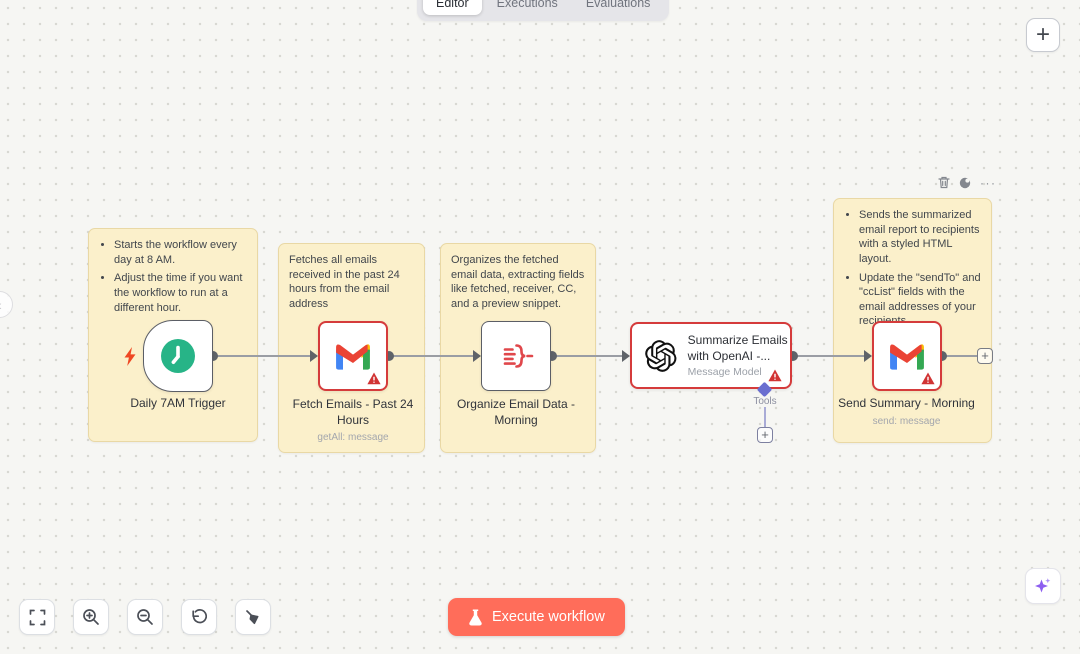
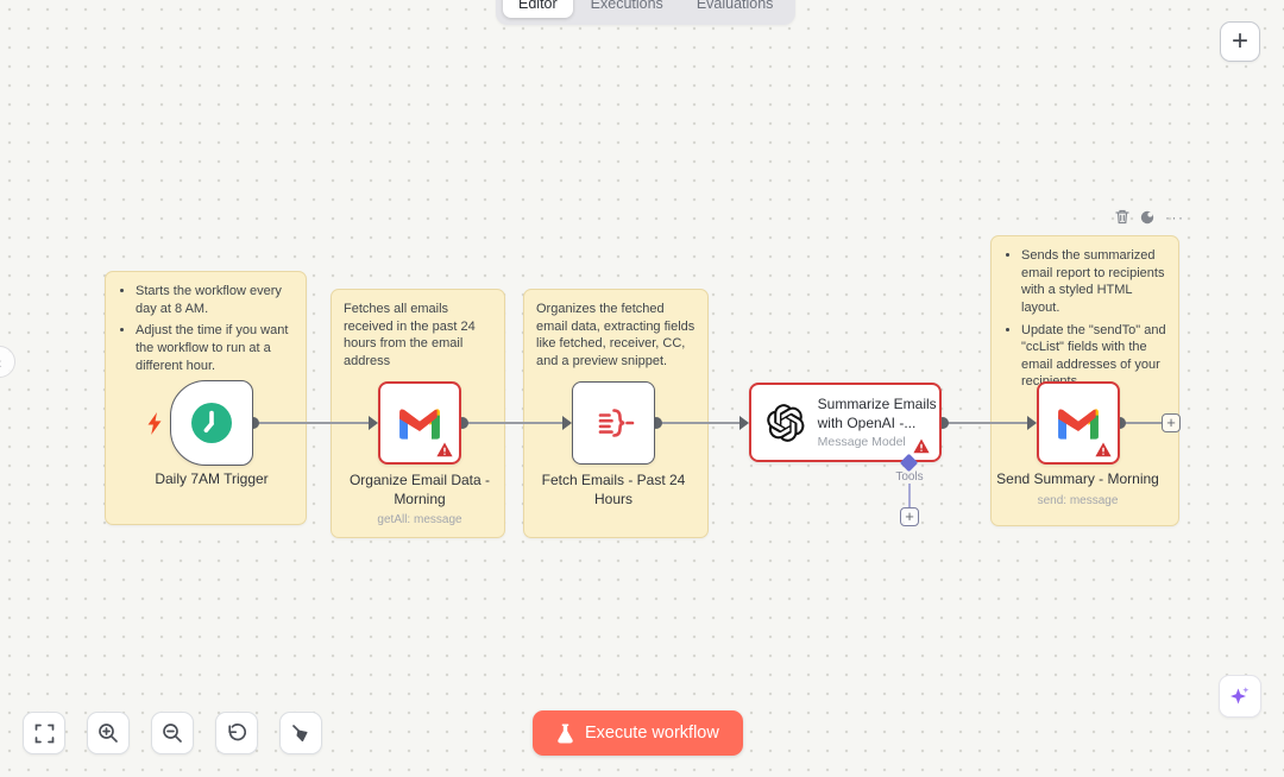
  Editor
  Executions
  Evaluations
  +
  Starts the workflow every day at 8 AM.
  Adjust the time if you want the workflow to run at a different hour.
  Fetches all emails received in the past 24 hours from the email address
  Organizes the fetched email data, extracting fields like fetched, receiver, CC, and a preview snippet.
  Sends the summarized email report to recipients with a styled HTML layout.
  Update the "sendTo" and "ccList" fields with the email addresses of your rec
  ···
  Daily 7AM Trigger
- Fetch Emails - Past 24 Hours
+ Organize Email Data - Morning
  getAll: message
- Organize Email Data - Morning
+ Fetch Emails - Past 24 Hours
  Summarize Emails with OpenAI -...
  Message Model
  Tools
  +
  Send Summary - Morning
  send: message
  +
  Execute workflow
